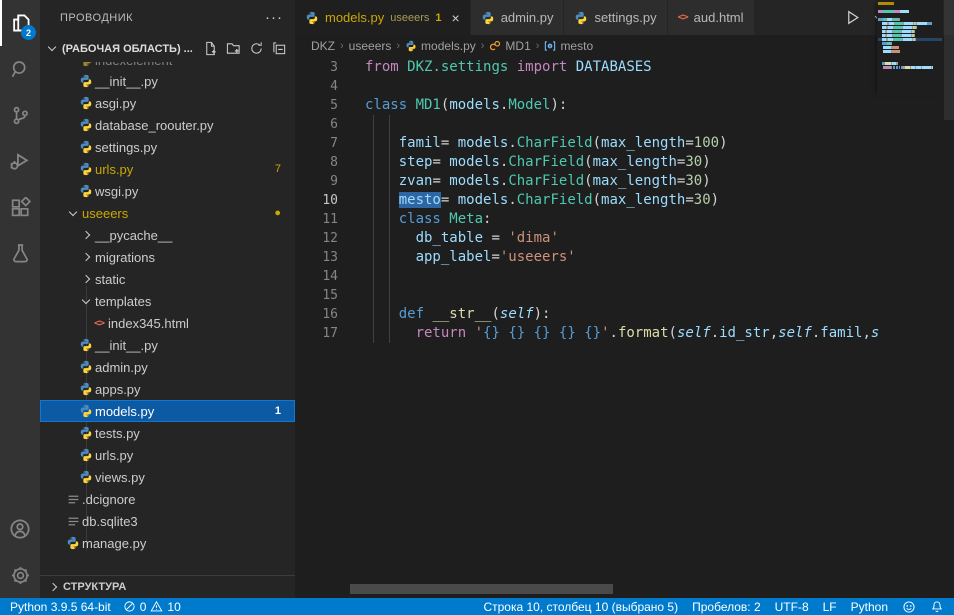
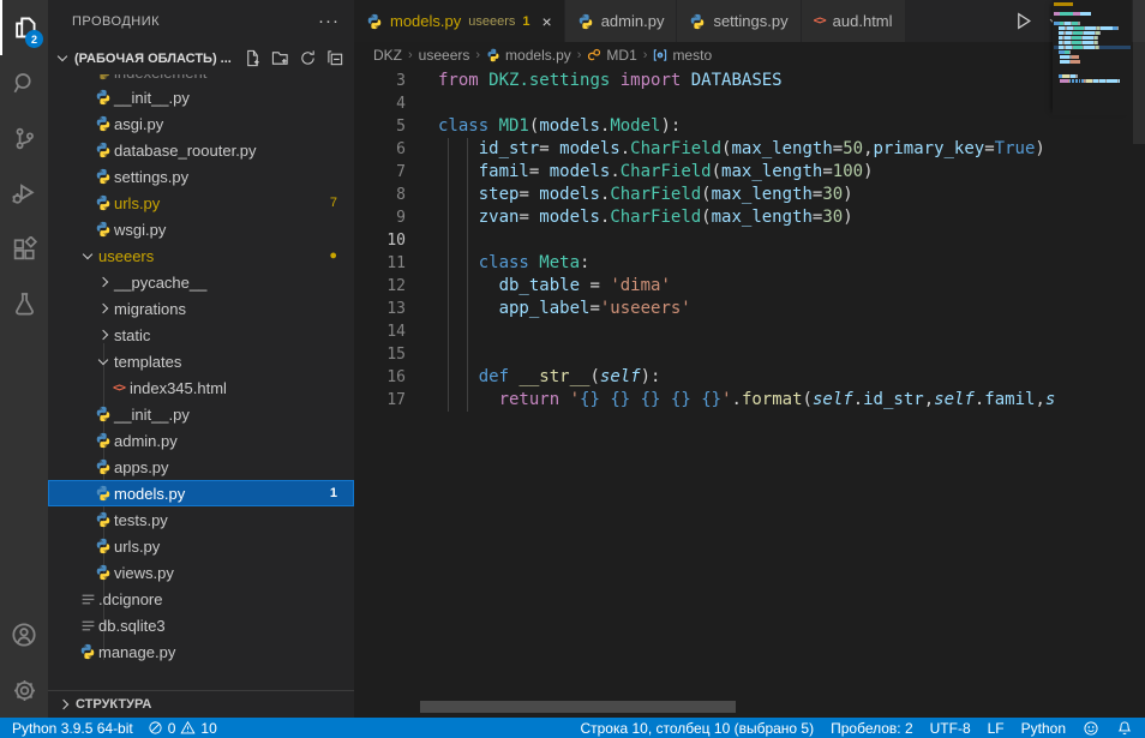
  2
  ПРОВОДНИК
  ···
  (РАБОЧАЯ ОБЛАСТЬ) ...
  __init__.py
  asgi.py
  database_roouter.py
  settings.py
  urls.py
  7
  wsgi.py
  useeers
  ●
  __pycache__
  migrations
  static
  templates
  <>
  index345.html
  __init__.py
  admin.py
  apps.py
  models.py
  1
  tests.py
  urls.py
  views.py
  .dcignore
  db.sqlite3
  manage.py
  СТРУКТУРА
  models.py
  useeers
  1
  ×
  admin.py
  settings.py
  <>
  aud.html
  DKZ
  ›
  useeers
  ›
  models.py
  ›
  MD1
  ›
  mesto
  3
  from DKZ.settings import DATABASES
  4
  5
  class MD1(models.Model):
  6
+ id_str= models.CharField(max_length=50,primary_key=True)
  7
  famil= models.CharField(max_length=100)
  8
  step= models.CharField(max_length=30)
  9
  zvan= models.CharField(max_length=30)
  10
- mesto= models.CharField(max_length=30)
  11
  class Meta:
  12
  db_table = 'dima'
  13
  app_label='useeers'
  14
  15
  16
  def __str__(self):
  17
  return '{} {} {} {} {}'.format(self.id_str,self.famil,s
  Python 3.9.5 64-bit
  0
  10
  Строка 10, столбец 10 (выбрано 5)
  Пробелов: 2
  UTF-8
  LF
  Python
